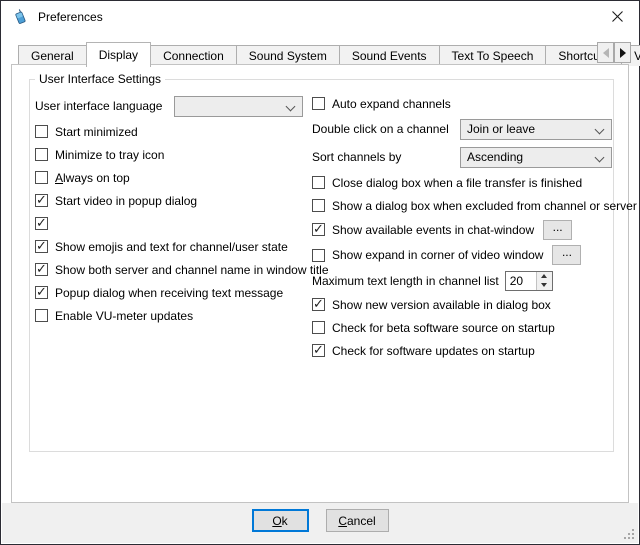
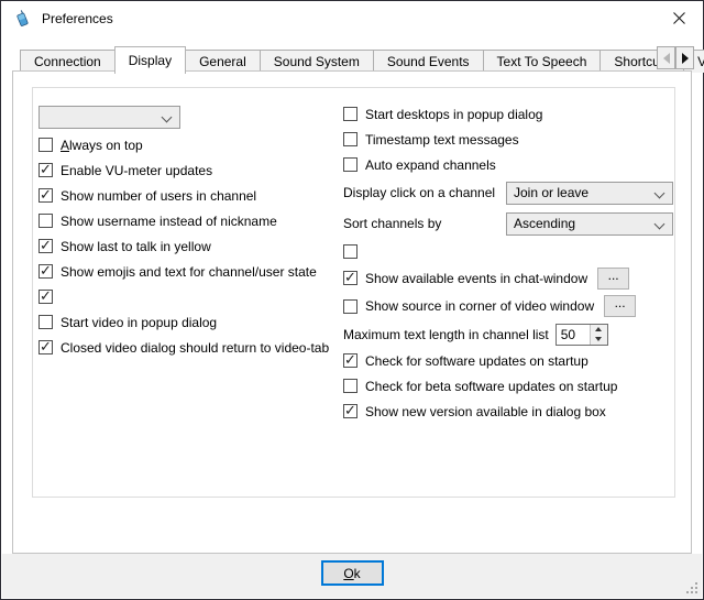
  Preferences
- General
+ Connection
  Display
- Connection
+ General
  Sound System
  Sound Events
  Text To Speech
- User Interface Settings
- User interface language
- Start minimized
- Minimize to tray icon
  Always on top
- Start video in popup dialog
+ Enable VU-meter updates
+ Show number of users in channel
+ Show username instead of nickname
+ Show last to talk in yellow
  Show emojis and text for channel/user state
- Show both server and channel name in window title
- Popup dialog when receiving text message
- Enable VU-meter updates
+ Start video in popup dialog
+ Closed video dialog should return to video-tab
+ Start desktops in popup dialog
+ Timestamp text messages
  Auto expand channels
- Double click on a channel
+ Display click on a channel
  Join or leave
  Sort channels by
  Ascending
- Close dialog box when a file transfer is finished
- Show a dialog box when excluded from channel or server
  Show available events in chat-window
  ...
- Show expand in corner of video window
+ Show source in corner of video window
  ...
  Maximum text length in channel list
- 20
+ 50
- Show new version available in dialog box
+ Check for software updates on startup
- Check for beta software source on startup
+ Check for beta software updates on startup
- Check for software updates on startup
+ Show new version available in dialog box
  Ok
- Cancel
